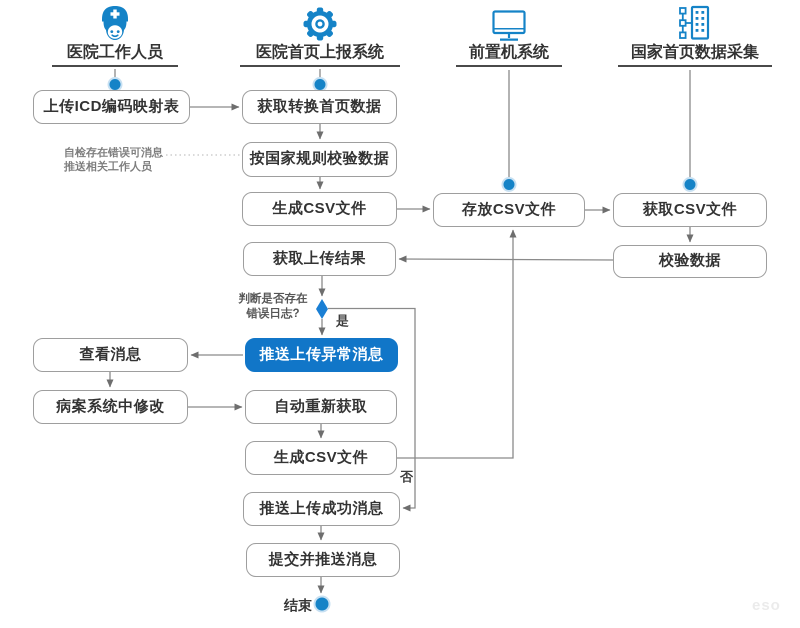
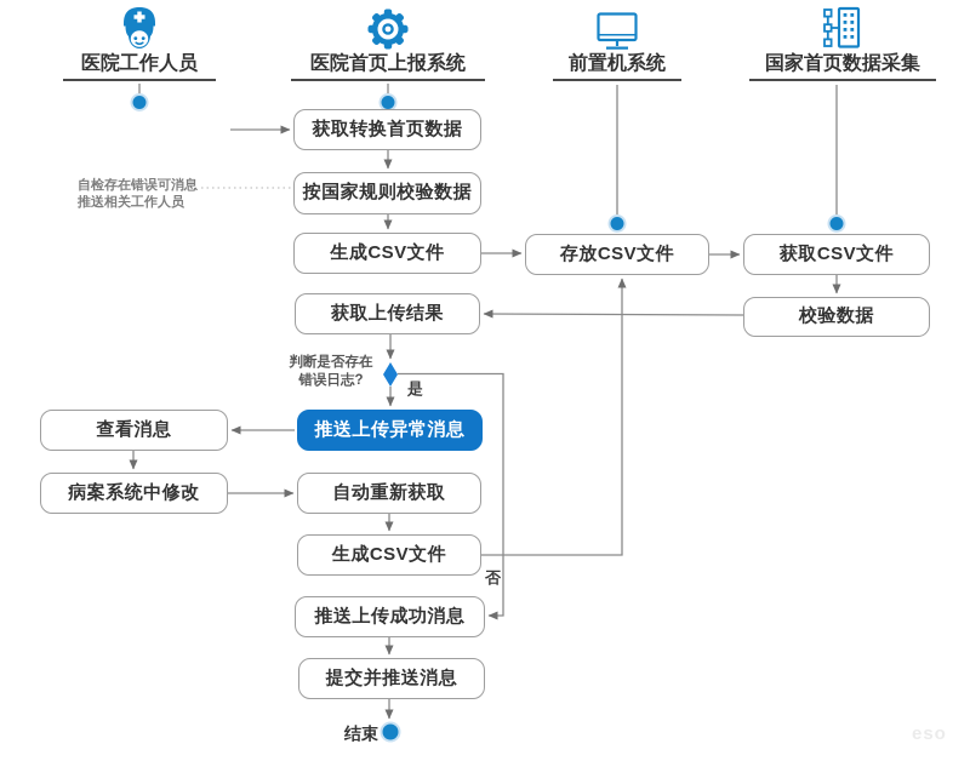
  医院工作人员
  医院首页上报系统
  前置机系统
  国家首页数据采集
- 上传ICD编码映射表
  获取转换首页数据
  按国家规则校验数据
  生成CSV文件
  存放CSV文件
  获取CSV文件
  校验数据
  获取上传结果
  推送上传异常消息
  查看消息
  病案系统中修改
  自动重新获取
  生成CSV文件
  推送上传成功消息
  提交并推送消息
  自检存在错误可消息
  推送相关工作人员
  判断是否存在
  错误日志?
  是
  否
  结束
